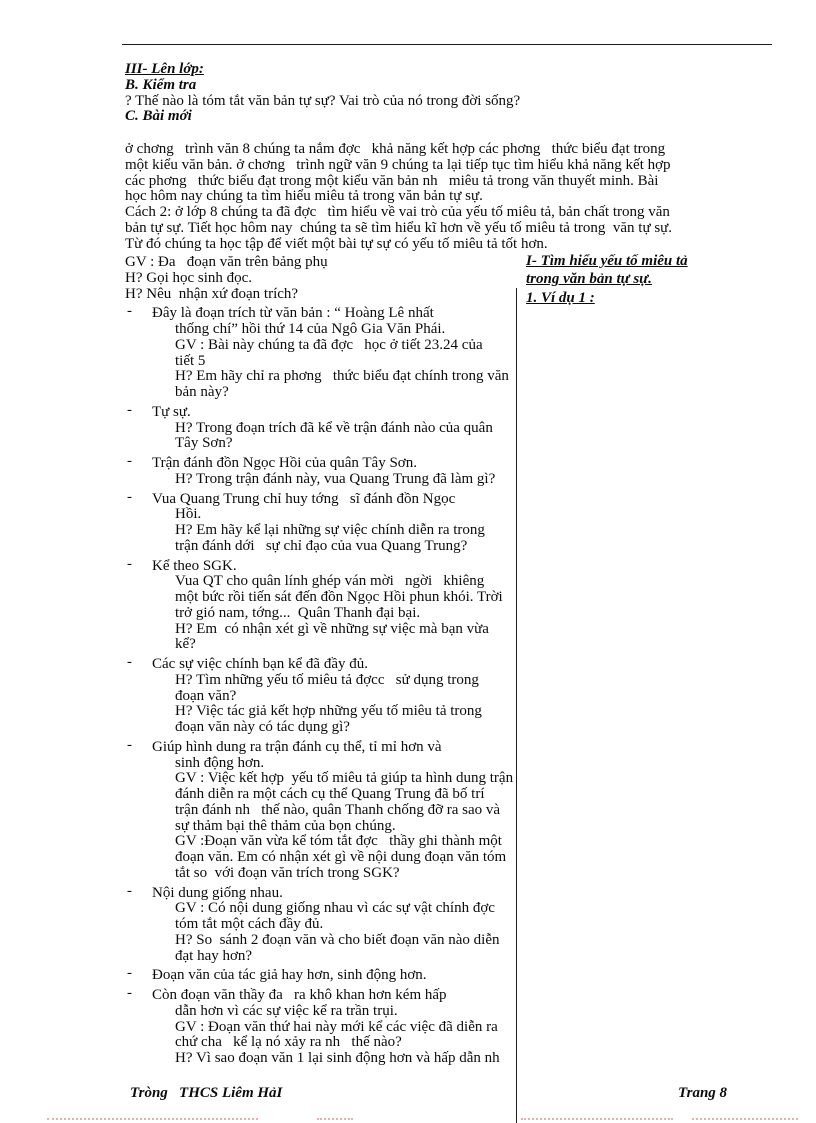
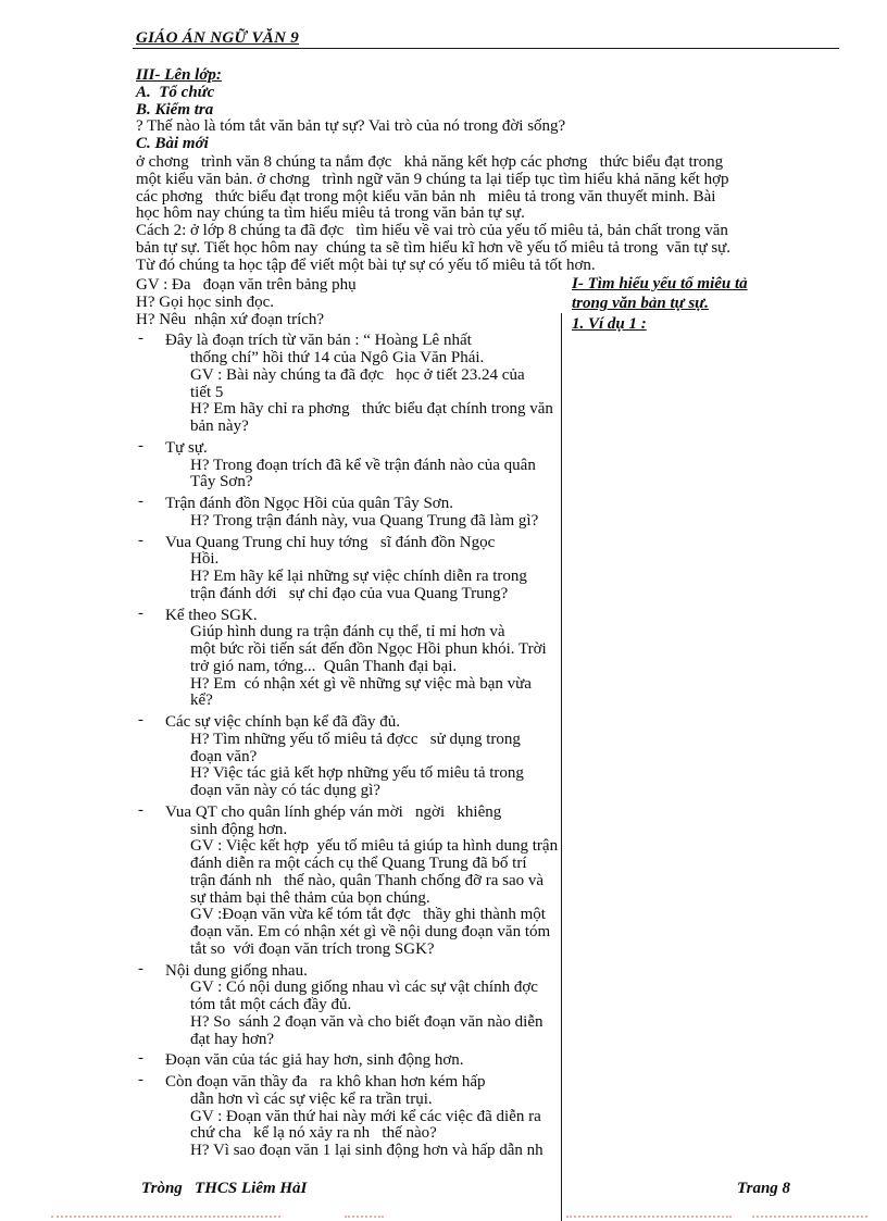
+ GIÁO ÁN NGỮ VĂN 9
  III- Lên lớp:
+ A. Tổ chức
  B. Kiểm tra
  ? Thế nào là tóm tắt văn bản tự sự? Vai trò của nó trong đời sống?
  C. Bài mới
  ở chơng trình văn 8 chúng ta nắm đợc khả năng kết hợp các phơng thức biểu đạt trong
  một kiểu văn bản. ở chơng trình ngữ văn 9 chúng ta lại tiếp tục tìm hiểu khả năng kết hợp
  các phơng thức biểu đạt trong một kiểu văn bản nh miêu tả trong văn thuyết minh. Bài
  học hôm nay chúng ta tìm hiểu miêu tả trong văn bản tự sự.
  Cách 2: ở lớp 8 chúng ta đã đợc tìm hiểu về vai trò của yếu tố miêu tả, bản chất trong văn
  bản tự sự. Tiết học hôm nay chúng ta sẽ tìm hiểu kĩ hơn về yếu tố miêu tả trong văn tự sự.
  Từ đó chúng ta học tập để viết một bài tự sự có yếu tố miêu tả tốt hơn.
  GV : Đa đoạn văn trên bảng phụ
  H? Gọi học sinh đọc.
  H? Nêu nhận xứ đoạn trích?
  Đây là đoạn trích từ văn bản : “ Hoàng Lê nhất
  -
  thống chí” hồi thứ 14 của Ngô Gia Văn Phái.
  GV : Bài này chúng ta đã đợc học ở tiết 23.24 của
  tiết 5
  H? Em hãy chỉ ra phơng thức biểu đạt chính trong văn
  bản này?
  Tự sự.
  -
  H? Trong đoạn trích đã kể về trận đánh nào của quân
  Tây Sơn?
  Trận đánh đồn Ngọc Hồi của quân Tây Sơn.
  -
  H? Trong trận đánh này, vua Quang Trung đã làm gì?
  Vua Quang Trung chỉ huy tớng sĩ đánh đồn Ngọc
  -
  Hồi.
  H? Em hãy kể lại những sự việc chính diễn ra trong
  trận đánh dới sự chỉ đạo của vua Quang Trung?
  Kể theo SGK.
  -
- Vua QT cho quân lính ghép ván mời ngời khiêng
+ Giúp hình dung ra trận đánh cụ thể, tỉ mỉ hơn và
  một bức rồi tiến sát đến đồn Ngọc Hồi phun khói. Trời
  trở gió nam, tớng... Quân Thanh đại bại.
  H? Em có nhận xét gì về những sự việc mà bạn vừa
  kể?
  Các sự việc chính bạn kể đã đầy đủ.
  -
  H? Tìm những yếu tố miêu tả đợcc sử dụng trong
  đoạn văn?
  H? Việc tác giả kết hợp những yếu tố miêu tả trong
  đoạn văn này có tác dụng gì?
- Giúp hình dung ra trận đánh cụ thể, tỉ mỉ hơn và
+ Vua QT cho quân lính ghép ván mời ngời khiêng
  -
  sinh động hơn.
  GV : Việc kết hợp yếu tố miêu tả giúp ta hình dung trận
  đánh diễn ra một cách cụ thể Quang Trung đã bố trí
  trận đánh nh thế nào, quân Thanh chống đỡ ra sao và
  sự thảm bại thê thảm của bọn chúng.
  GV :Đoạn văn vừa kể tóm tắt đợc thầy ghi thành một
  đoạn văn. Em có nhận xét gì về nội dung đoạn văn tóm
  tắt so với đoạn văn trích trong SGK?
  Nội dung giống nhau.
  -
  GV : Có nội dung giống nhau vì các sự vật chính đợc
  tóm tắt một cách đầy đủ.
  H? So sánh 2 đoạn văn và cho biết đoạn văn nào diễn
  đạt hay hơn?
  Đoạn văn của tác giả hay hơn, sinh động hơn.
  -
  Còn đoạn văn thầy đa ra khô khan hơn kém hấp
  -
  dẫn hơn vì các sự việc kể ra trần trụi.
  GV : Đoạn văn thứ hai này mới kể các việc đã diễn ra
  chứ cha kể lạ nó xảy ra nh thế nào?
  H? Vì sao đoạn văn 1 lại sinh động hơn và hấp dẫn nh
  I- Tìm hiểu yếu tố miêu tả
  trong văn bản tự sự.
  1. Ví dụ 1 :
  Tròng THCS Liêm HảI
  Trang 8
